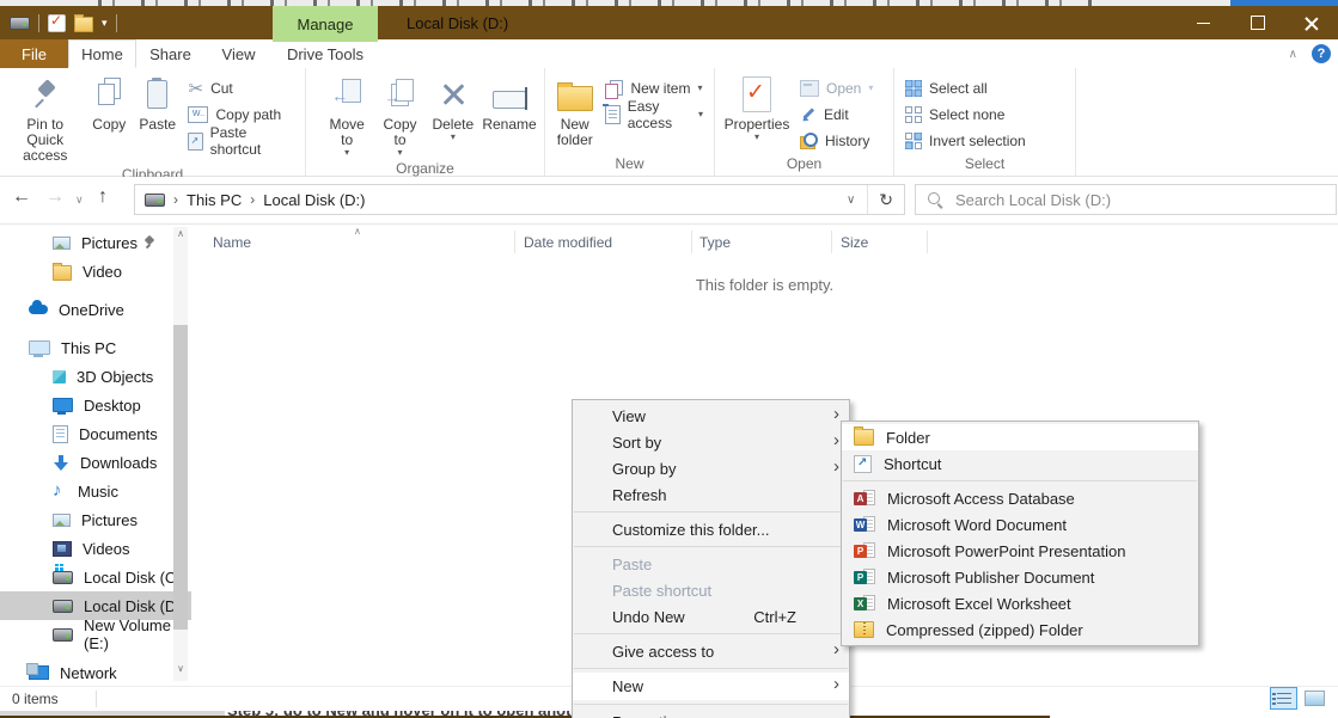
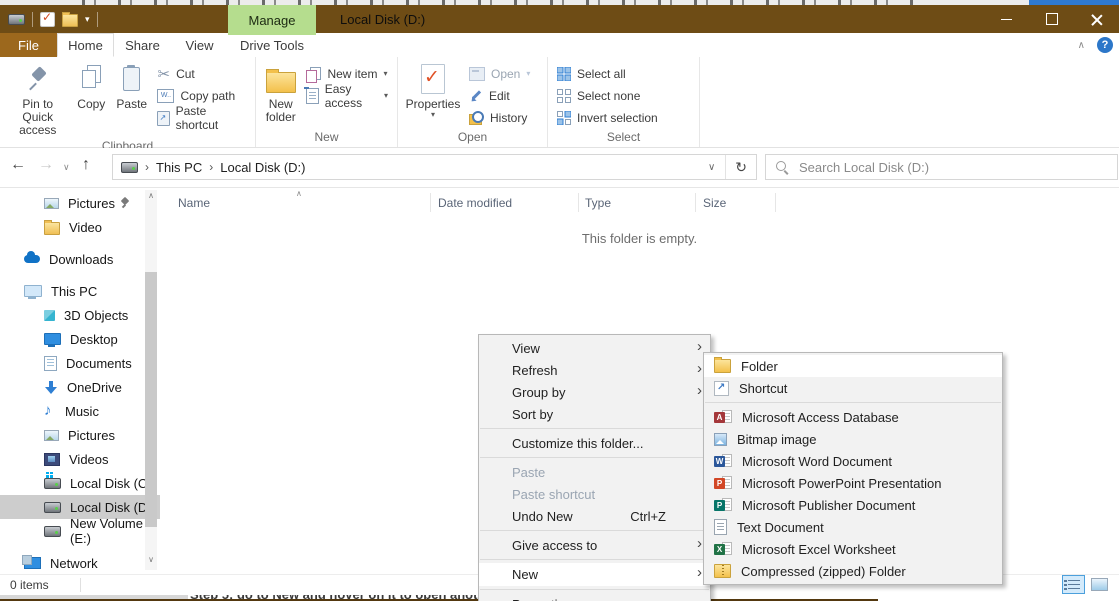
  Manage
  Local Disk (D:)
  File
  Home
  Share
  View
  Drive Tools
  Pin to Quick access
  Copy
  Paste
  Cut
  Copy path
  Paste shortcut
  Clipboard
- Move to
- Copy to
- Delete
- Rename
- Organize
  New folder
  New item
  Easy access
  New
  Properties
  Open
  Edit
  History
  Open
  Select all
  Select none
  Invert selection
  Select
  This PC
  Local Disk (D:)
  Search Local Disk (D:)
  Pictures
  Video
- OneDrive
+ Downloads
  This PC
  3D Objects
  Desktop
  Documents
- Downloads
+ OneDrive
  Music
  Pictures
  Videos
  Local Disk (C
  Local Disk (D
  New Volume (E:)
  Network
  Name
  Date modified
  Type
  Size
  This folder is empty.
  0 items
  Step 5: go to New and hover on it to open anot
  View
- Sort by
+ Refresh
  Group by
- Refresh
+ Sort by
  Customize this folder...
  Paste
  Paste shortcut
  Undo New
  Ctrl+Z
  Give access to
  New
  Folder
  Shortcut
  A
  Microsoft Access Database
+ Bitmap image
  W
  Microsoft Word Document
  P
  Microsoft PowerPoint Presentation
  P
  Microsoft Publisher Document
+ Text Document
  X
  Microsoft Excel Worksheet
  Compressed (zipped) Folder
